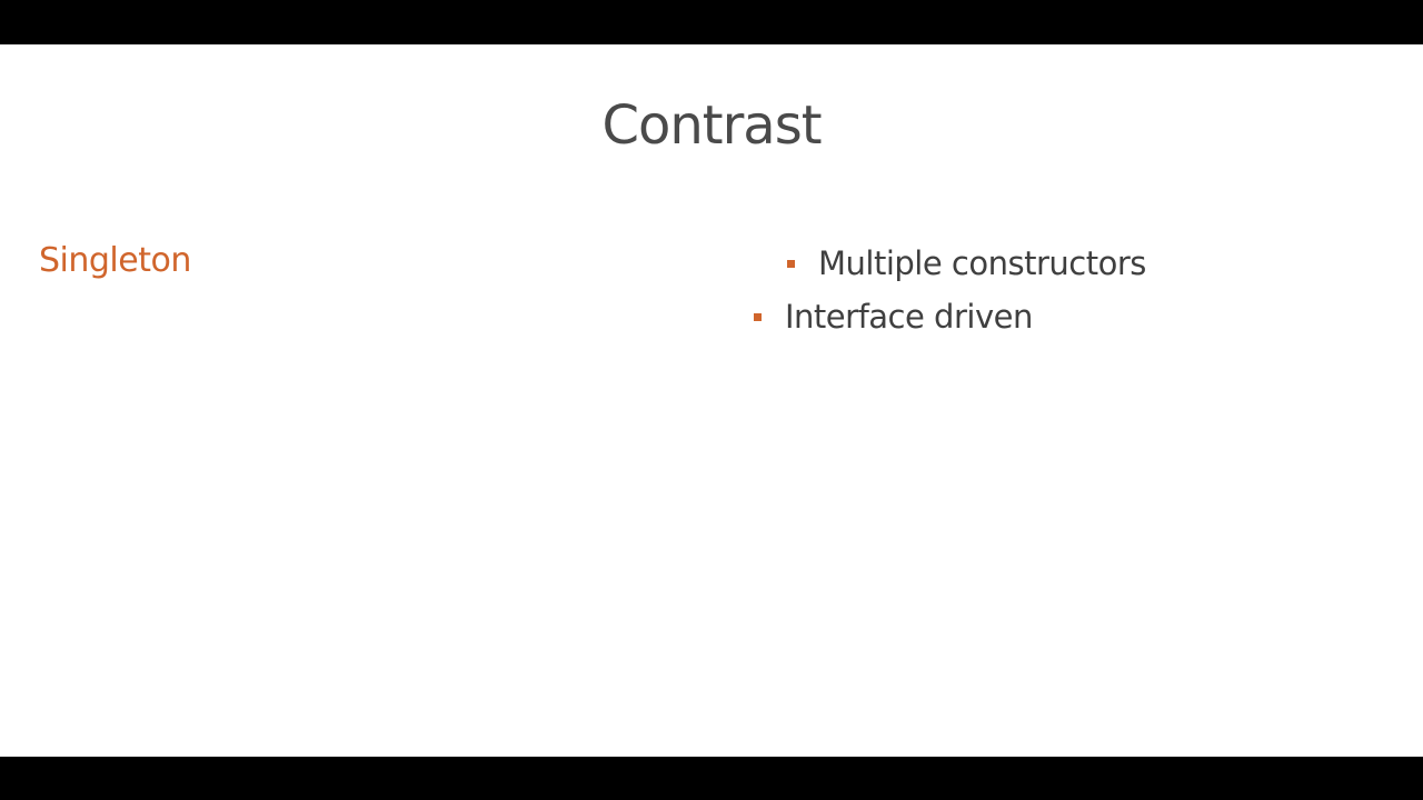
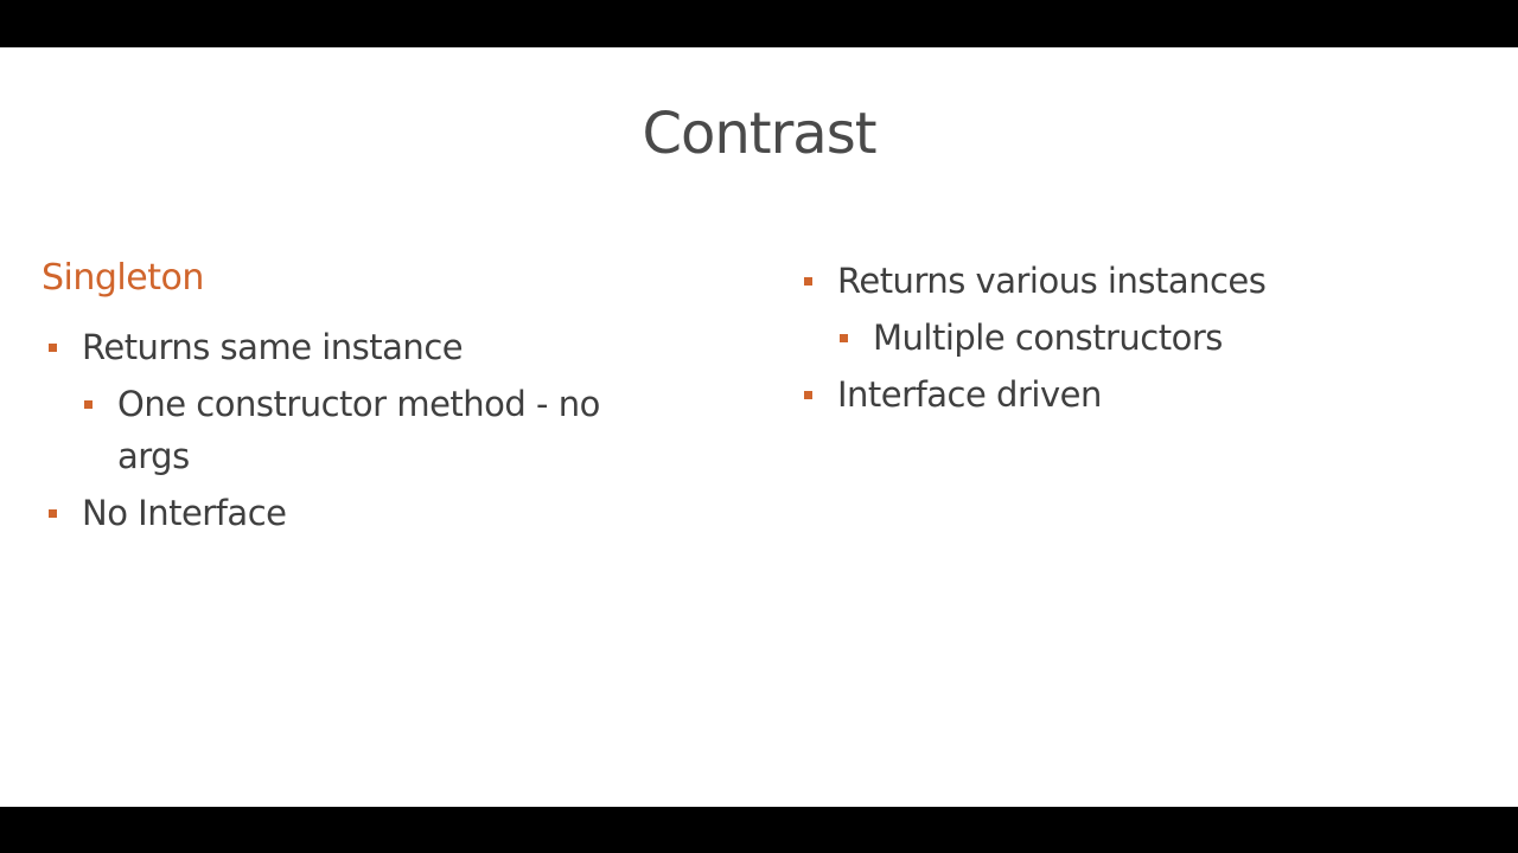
  Contrast
  Singleton
+ Returns same instance
+ One constructor method - no args
+ No Interface
+ Returns various instances
  Multiple constructors
  Interface driven
